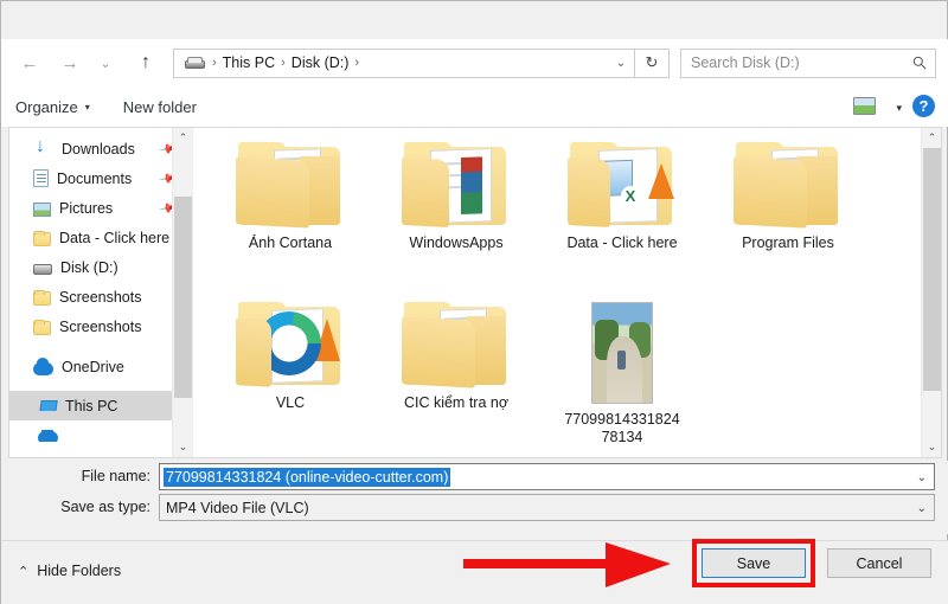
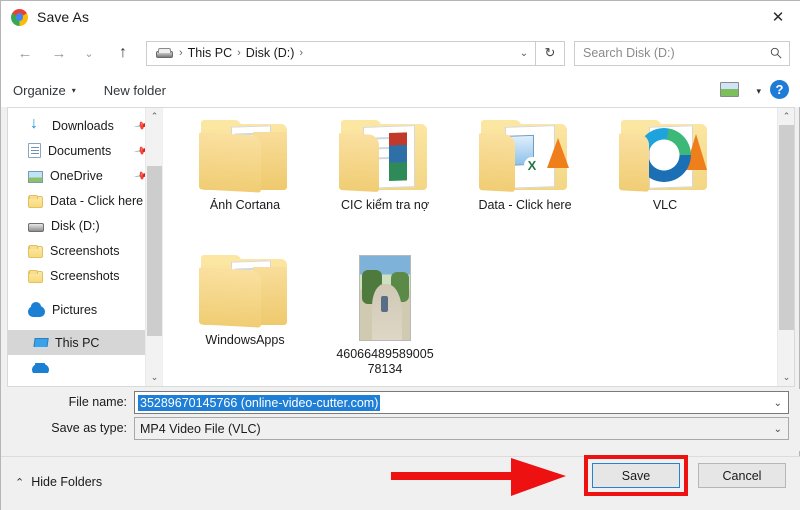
+ Save As
+ ✕
  ←
  →
  ⌄
  ↑
  ›
  This PC
  ›
  Disk (D:)
  ›
  ⌄
  ↻
  Search Disk (D:)
  Organize
  ▾
  New folder
  ▾
  ?
  Downloads
  Documents
- Pictures
+ OneDrive
  Data - Click here
  Disk (D:)
  Screenshots
  Screenshots
- OneDrive
+ Pictures
  This PC
  ⌃
  ⌄
  Ảnh Cortana
- WindowsApps
+ CIC kiểm tra nợ
  Data - Click here
- Program Files
  VLC
- CIC kiểm tra nợ
+ WindowsApps
- 77099814331824 78134
+ 46066489589005 78134
  ⌃
  ⌄
  File name:
- 77099814331824 (online-video-cutter.com)
+ 35289670145766 (online-video-cutter.com)
  ⌄
  Save as type:
  MP4 Video File (VLC)
  ⌄
  ⌃
  Hide Folders
  Save
  Cancel
